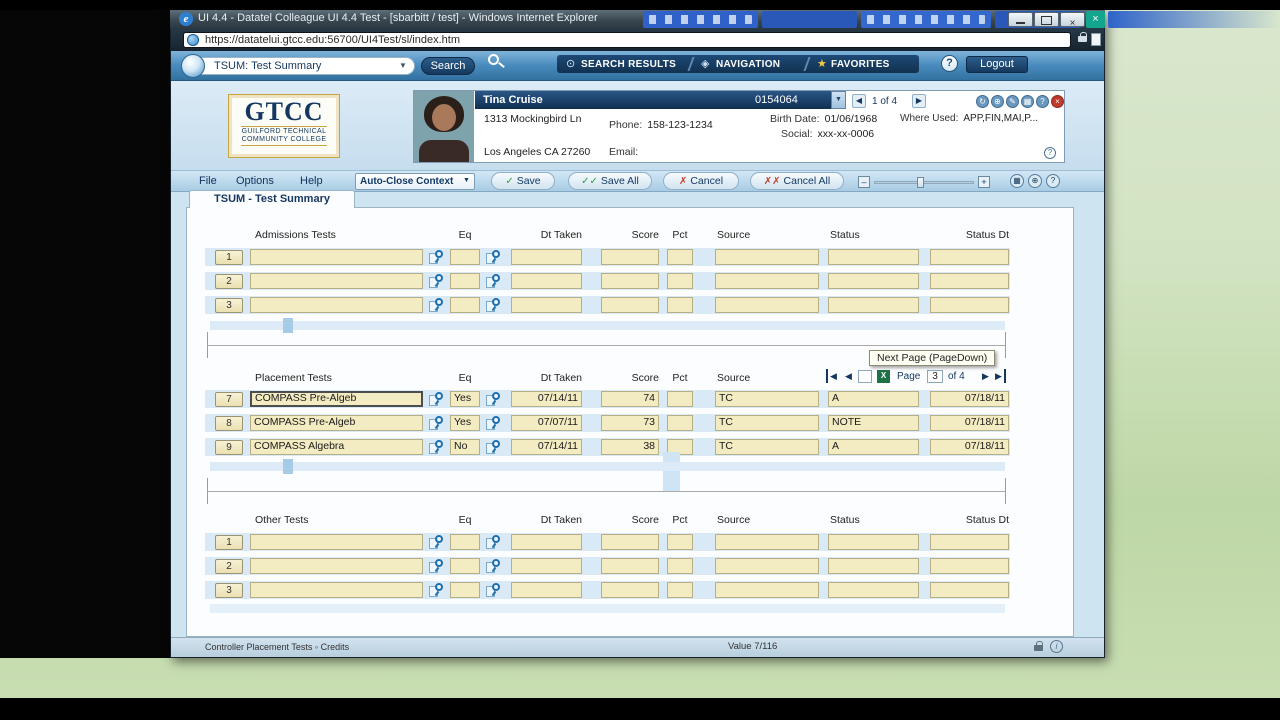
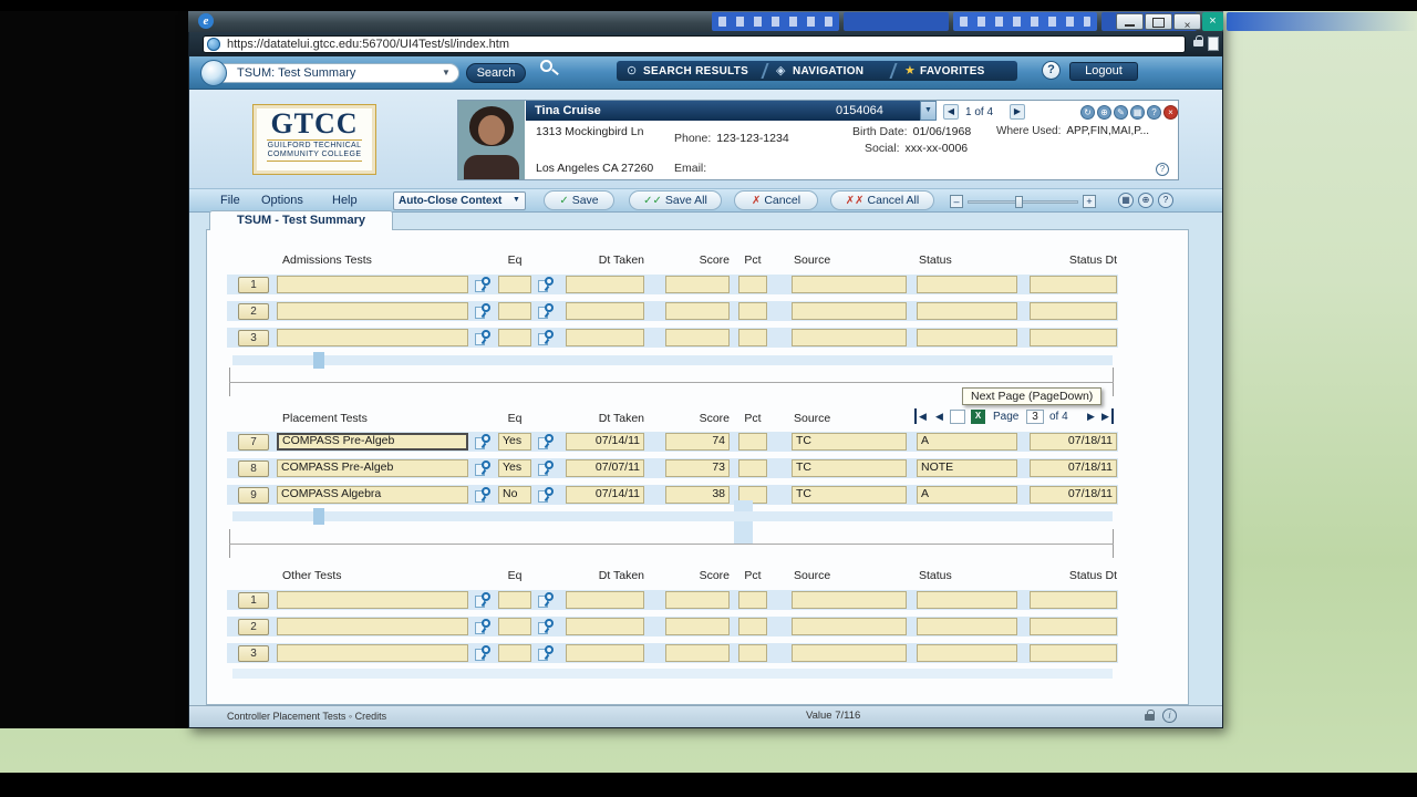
  e
- UI 4.4 - Datatel Colleague UI 4.4 Test - [sbarbitt / test] - Windows Internet Explorer
  ×
  ×
  https://datatelui.gtcc.edu:56700/UI4Test/sl/index.htm
  TSUM: Test Summary
  ▼
  Search
  ⊙
  SEARCH RESULTS
  ◈
  NAVIGATION
  ★
  FAVORITES
  ?
  Logout
  GTCC
  Tina Cruise
  0154064
  ◀
  1 of 4
  ▶
  ↻
  ⊕
  ✎
  ▦
  ?
  ×
  1313 Mockingbird Ln
  Los Angeles CA 27260
- Phone: 158-123-1234
+ Phone: 123-123-1234
  Email:
  Birth Date: 01/06/1968
  Social: xxx-xx-0006
  Where Used: APP,FIN,MAI,P...
  ?
  File
  Options
  Help
  Auto-Close Context
  ✓ Save
  ✓✓ Save All
  ✗ Cancel
  ✗✗ Cancel All
  –
  +
  ▦
  ⊕
  ?
  TSUM - Test Summary
  Admissions Tests
  Eq
  Dt Taken
  Score
  Pct
  Source
  Status
  Status Dt
  1
  2
  3
  Placement Tests
  Eq
  Dt Taken
  Score
  Pct
  Source
  ◀
  ◀
  X
  Page
  3
  of 4
  ▶
  ▶
  Next Page (PageDown)
  7
  COMPASS Pre-Algeb
  Yes
  07/14/11
  74
  TC
  A
  07/18/11
  8
  COMPASS Pre-Algeb
  Yes
  07/07/11
  73
  TC
  NOTE
  07/18/11
  9
  COMPASS Algebra
  No
  07/14/11
  38
  TC
  A
  07/18/11
  Other Tests
  Eq
  Dt Taken
  Score
  Pct
  Source
  Status
  Status Dt
  1
  2
  3
  Controller Placement Tests ◦ Credits
  Value 7/116
  i
